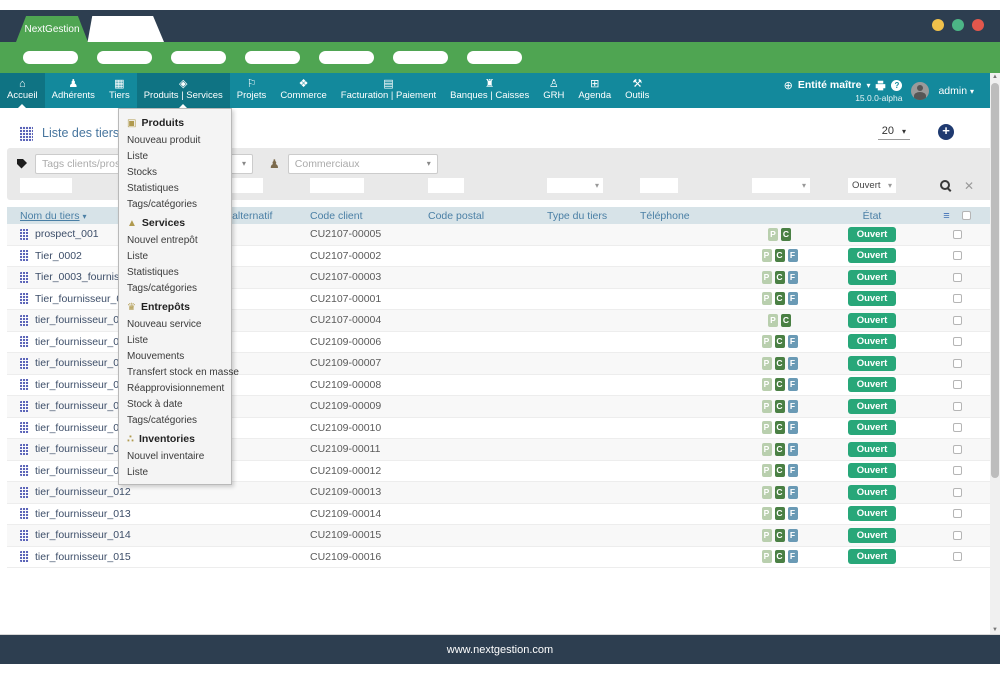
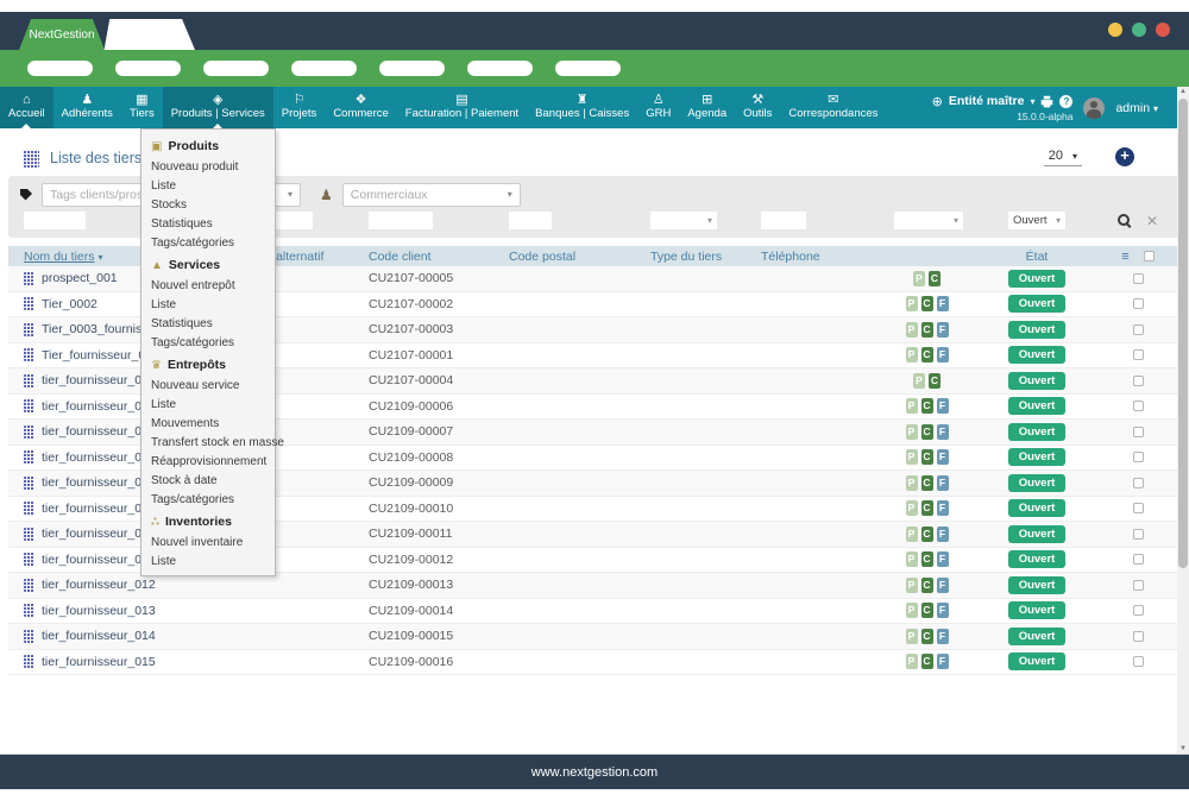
  NextGestion
  ⌂
  Accueil
  ♟
  Adhérents
  ▦
  Tiers
  ◈
  Produits | Services
  ⚐
  Projets
  ❖
  Commerce
  ▤
  Facturation | Paiement
  ♜
  Banques | Caisses
  ♙
  GRH
  ⊞
  Agenda
  ⚒
  Outils
+ ✉
+ Correspondances
  ⊕
  Entité maître
  ▾
  ?
  15.0.0-alpha
  admin ▾
  Liste des tiers
  20
  ▾
  +
  Tags clients/pro
  ▾
  ♟
  Commerciaux
  ▾
  ▾
  ▾
  Ouvert
  ▾
  ✕
  Nom du tiers ▾
  alternatif
  Code client
  Code postal
  Type du tiers
  Téléphone
  État
  ≡
  prospect_001
  CU2107-00005
  P
  C
  Ouvert
  Tier_0002
  CU2107-00002
  P
  C
  F
  Ouvert
  Tier_0003_fournis
  CU2107-00003
  P
  C
  F
  Ouvert
  Tier_fournisseur_
  CU2107-00001
  P
  C
  F
  Ouvert
  tier_fournisseur_0
  CU2107-00004
  P
  C
  Ouvert
  tier_fournisseur_0
  CU2109-00006
  P
  C
  F
  Ouvert
  tier_fournisseur_0
  CU2109-00007
  P
  C
  F
  Ouvert
  tier_fournisseur_0
  CU2109-00008
  P
  C
  F
  Ouvert
  tier_fournisseur_0
  CU2109-00009
  P
  C
  F
  Ouvert
  tier_fournisseur_0
  CU2109-00010
  P
  C
  F
  Ouvert
  tier_fournisseur_0
  CU2109-00011
  P
  C
  F
  Ouvert
  tier_fournisseur_0
  CU2109-00012
  P
  C
  F
  Ouvert
  tier_fournisseur_012
  CU2109-00013
  P
  C
  F
  Ouvert
  tier_fournisseur_013
  CU2109-00014
  P
  C
  F
  Ouvert
  tier_fournisseur_014
  CU2109-00015
  P
  C
  F
  Ouvert
  tier_fournisseur_015
  CU2109-00016
  P
  C
  F
  Ouvert
  ▣
  Produits
  Nouveau produit
  Liste
  Stocks
  Statistiques
  Tags/catégories
  ▲
  Services
  Nouvel entrepôt
  Liste
  Statistiques
  Tags/catégories
  ♛
  Entrepôts
  Nouveau service
  Liste
  Mouvements
  Transfert stock en masse
  Réapprovisionnement
  Stock à date
  Tags/catégories
  ∴
  Inventories
  Nouvel inventaire
  Liste
  www.nextgestion.com
